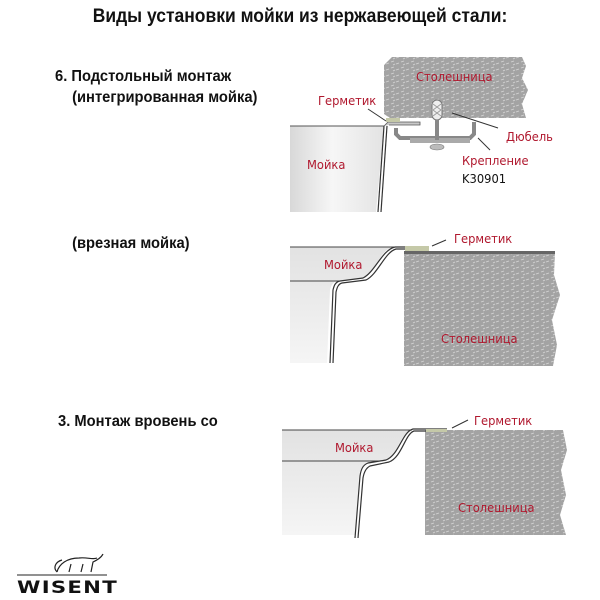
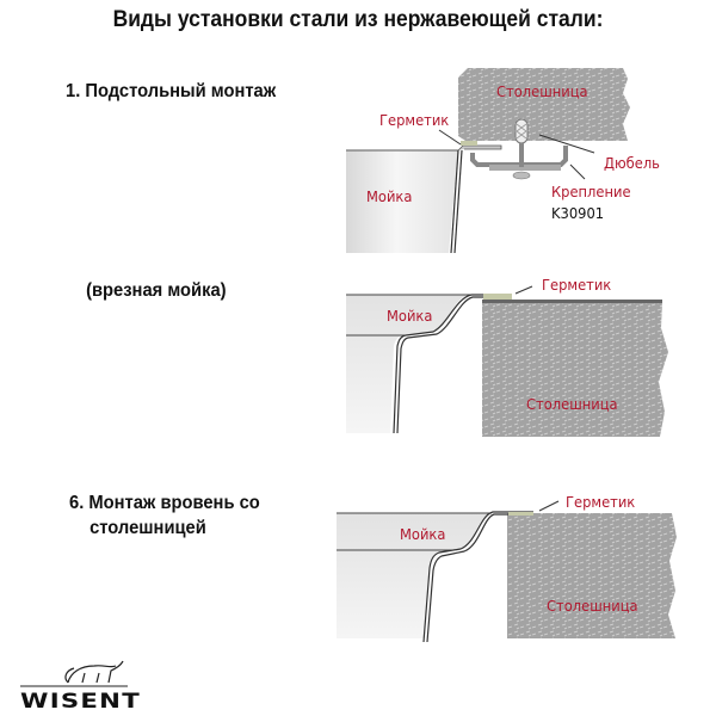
- Виды установки мойки из нержавеющей стали:
+ Виды установки стали из нержавеющей стали:
- 6. Подстольный монтаж
+ 1. Подстольный монтаж
- (интегрированная мойка)
  Столешница
  Герметик
  Мойка
  Дюбель
  Крепление
  K30901
  (врезная мойка)
  Герметик
  Мойка
  Столешница
- 3. Монтаж вровень со
+ 6. Монтаж вровень со
+ столешницей
  Герметик
  Мойка
  Столешница
  WISENT
